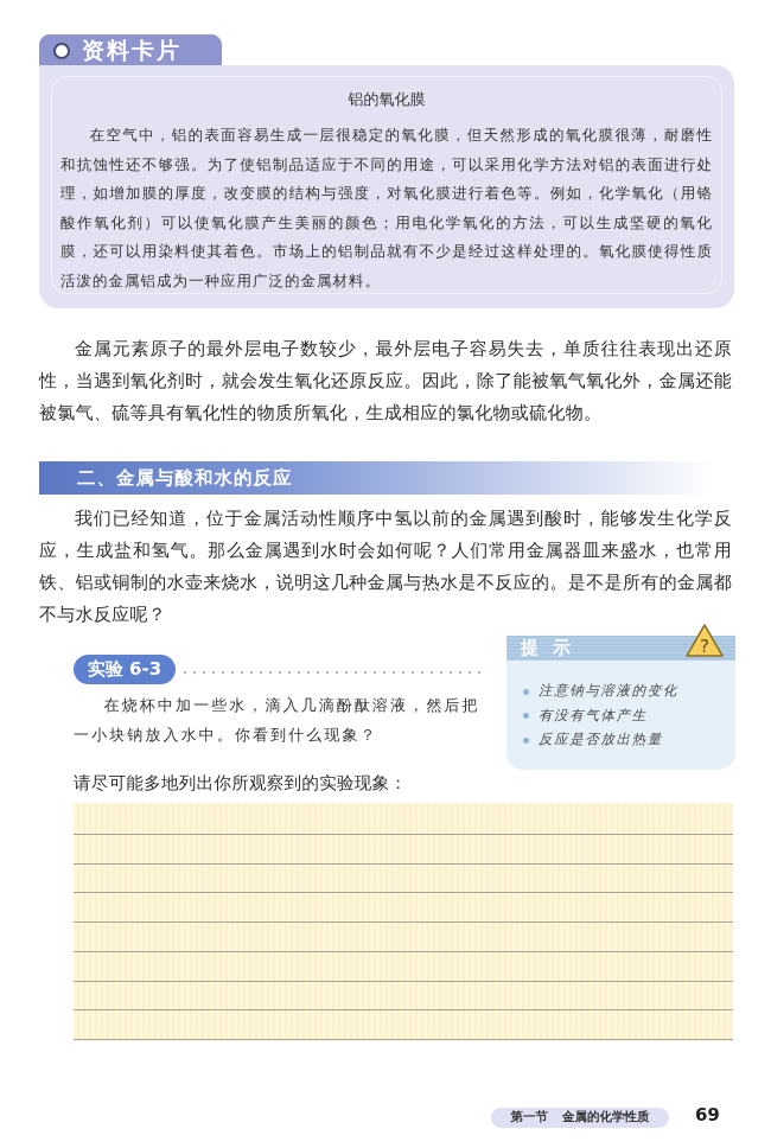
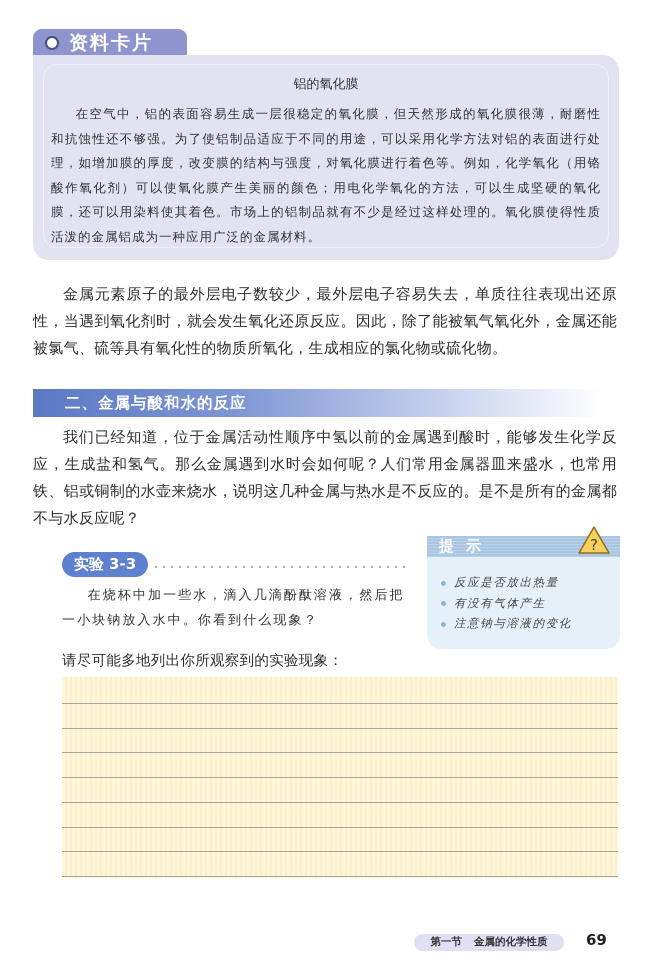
  资料卡片
  铝的氧化膜
  在空气中，铝的表面容易生成一层很稳定的氧化膜，但天然形成的氧化膜很薄，耐磨性和抗蚀性还不够强。为了使铝制品适应于不同的用途，可以采用化学方法对铝的表面进行处理，如增加膜的厚度，改变膜的结构与强度，对氧化膜进行着色等。例如，化学氧化（用铬酸作氧化剂）可以使氧化膜产生美丽的颜色；用电化学氧化的方法，可以生成坚硬的氧化膜，还可以用染料使其着色。市场上的铝制品就有不少是经过这样处理的。氧化膜使得性质活泼的金属铝成为一种应用广泛的金属材料。
  金属元素原子的最外层电子数较少，最外层电子容易失去，单质往往表现出还原性，当遇到氧化剂时，就会发生氧化还原反应。因此，除了能被氧气氧化外，金属还能被氯气、硫等具有氧化性的物质所氧化，生成相应的氯化物或硫化物。
  二、金属与酸和水的反应
  我们已经知道，位于金属活动性顺序中氢以前的金属遇到酸时，能够发生化学反应，生成盐和氢气。那么金属遇到水时会如何呢？人们常用金属器皿来盛水，也常用铁、铝或铜制的水壶来烧水，说明这几种金属与热水是不反应的。是不是所有的金属都不与水反应呢？
- 实验 6-3
+ 实验 3-3
  在烧杯中加一些水，滴入几滴酚酞溶液，然后把一小块钠放入水中。你看到什么现象？
  提示
  ?
- 注意钠与溶液的变化
+ 反应是否放出热量
  有没有气体产生
- 反应是否放出热量
+ 注意钠与溶液的变化
  请尽可能多地列出你所观察到的实验现象：
  第一节
  金属的化学性质
  69
